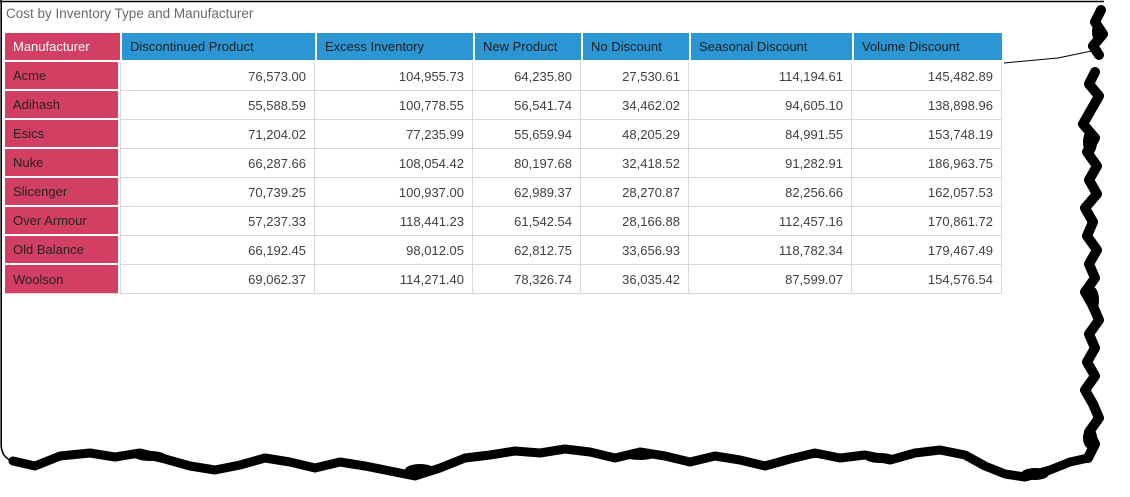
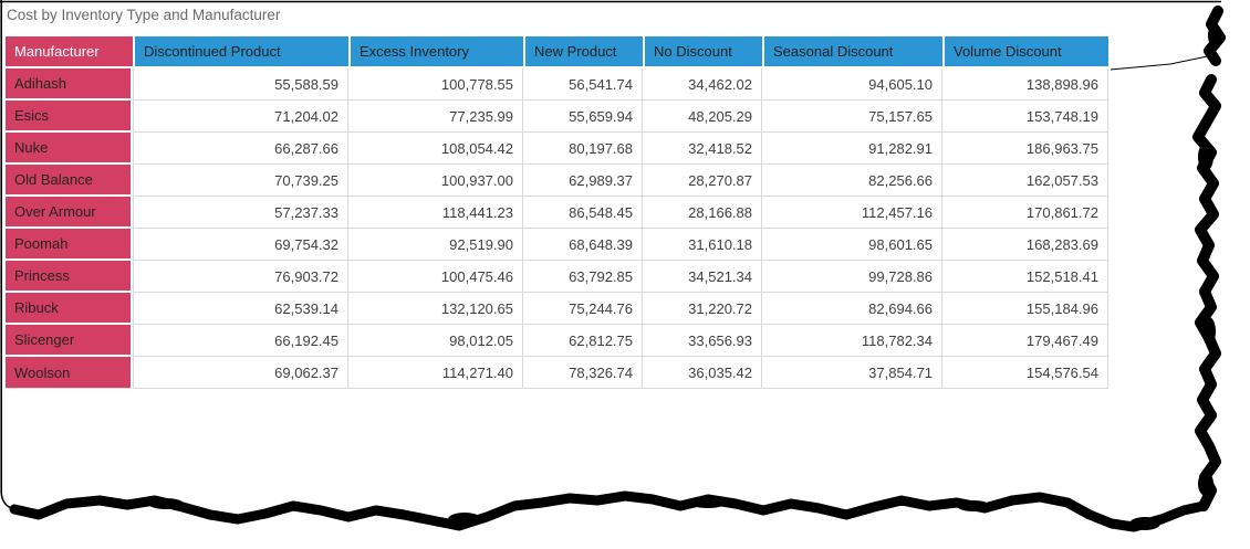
  Cost by Inventory Type and Manufacturer
  Manufacturer	Discontinued Product	Excess Inventory	New Product	No Discount	Seasonal Discount	Volume Discount
- Acme	76,573.00	104,955.73	64,235.80	27,530.61	114,194.61	145,482.89
  Adihash	55,588.59	100,778.55	56,541.74	34,462.02	94,605.10	138,898.96
- Esics	71,204.02	77,235.99	55,659.94	48,205.29	84,991.55	153,748.19
+ Esics	71,204.02	77,235.99	55,659.94	48,205.29	75,157.65	153,748.19
  Nuke	66,287.66	108,054.42	80,197.68	32,418.52	91,282.91	186,963.75
- Slicenger	70,739.25	100,937.00	62,989.37	28,270.87	82,256.66	162,057.53
+ Old Balance	70,739.25	100,937.00	62,989.37	28,270.87	82,256.66	162,057.53
- Over Armour	57,237.33	118,441.23	61,542.54	28,166.88	112,457.16	170,861.72
+ Over Armour	57,237.33	118,441.23	86,548.45	28,166.88	112,457.16	170,861.72
+ Poomah	69,754.32	92,519.90	68,648.39	31,610.18	98,601.65	168,283.69
+ Princess	76,903.72	100,475.46	63,792.85	34,521.34	99,728.86	152,518.41
+ Ribuck	62,539.14	132,120.65	75,244.76	31,220.72	82,694.66	155,184.96
- Old Balance	66,192.45	98,012.05	62,812.75	33,656.93	118,782.34	179,467.49
+ Slicenger	66,192.45	98,012.05	62,812.75	33,656.93	118,782.34	179,467.49
- Woolson	69,062.37	114,271.40	78,326.74	36,035.42	87,599.07	154,576.54
+ Woolson	69,062.37	114,271.40	78,326.74	36,035.42	37,854.71	154,576.54
